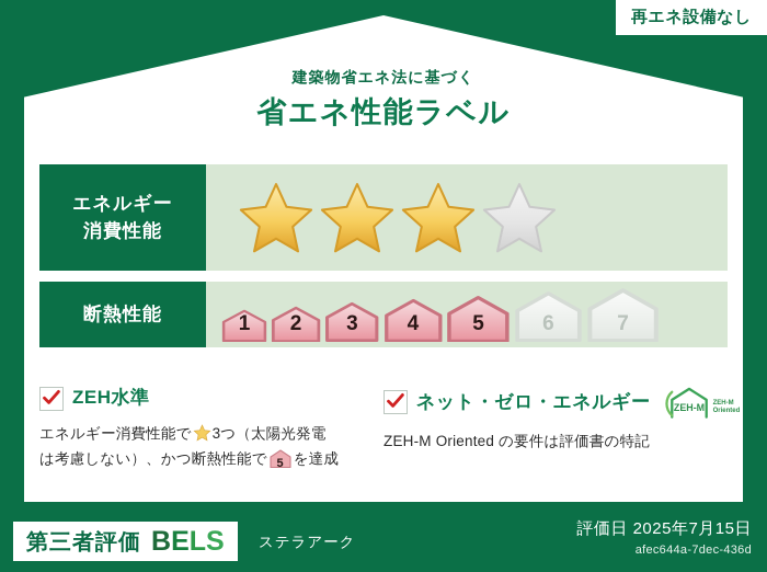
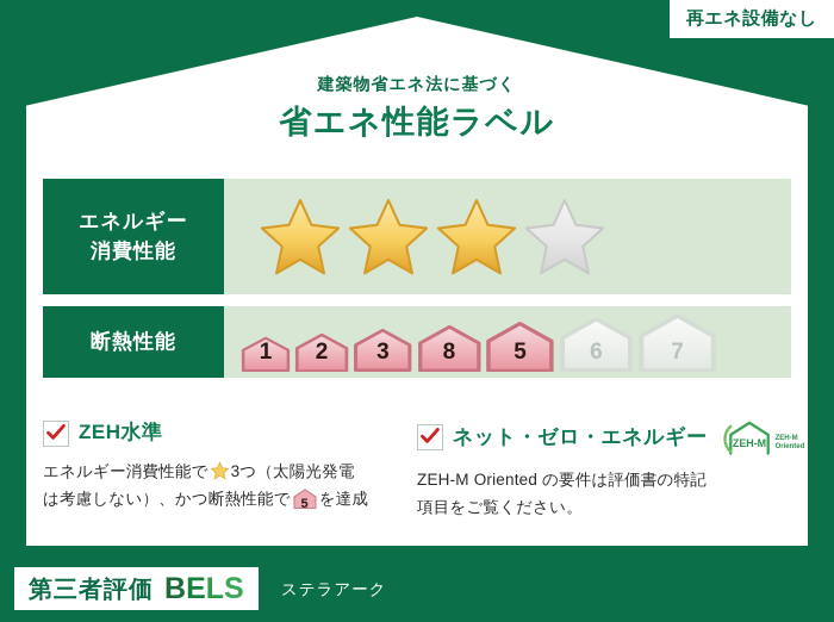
  再エネ設備なし
  建築物省エネ法に基づく
  省エネ性能ラベル
  エネルギー
  消費性能
  断熱性能
  1
  2
  3
- 4
+ 8
  5
  6
  7
  ZEH水準
  エネルギー消費性能で 3つ（太陽光発電
  は考慮しない）、かつ断熱性能で
  5
  を達成
  ネット・ゼロ・エネルギー
  ZEH-M
  ZEH-M Oriented の要件は評価書の特記
+ 項目をご覧ください。
  第三者評価
  BELS
  ステラアーク
- 評価日 2025年7月15日
- afec644a-7dec-436d
